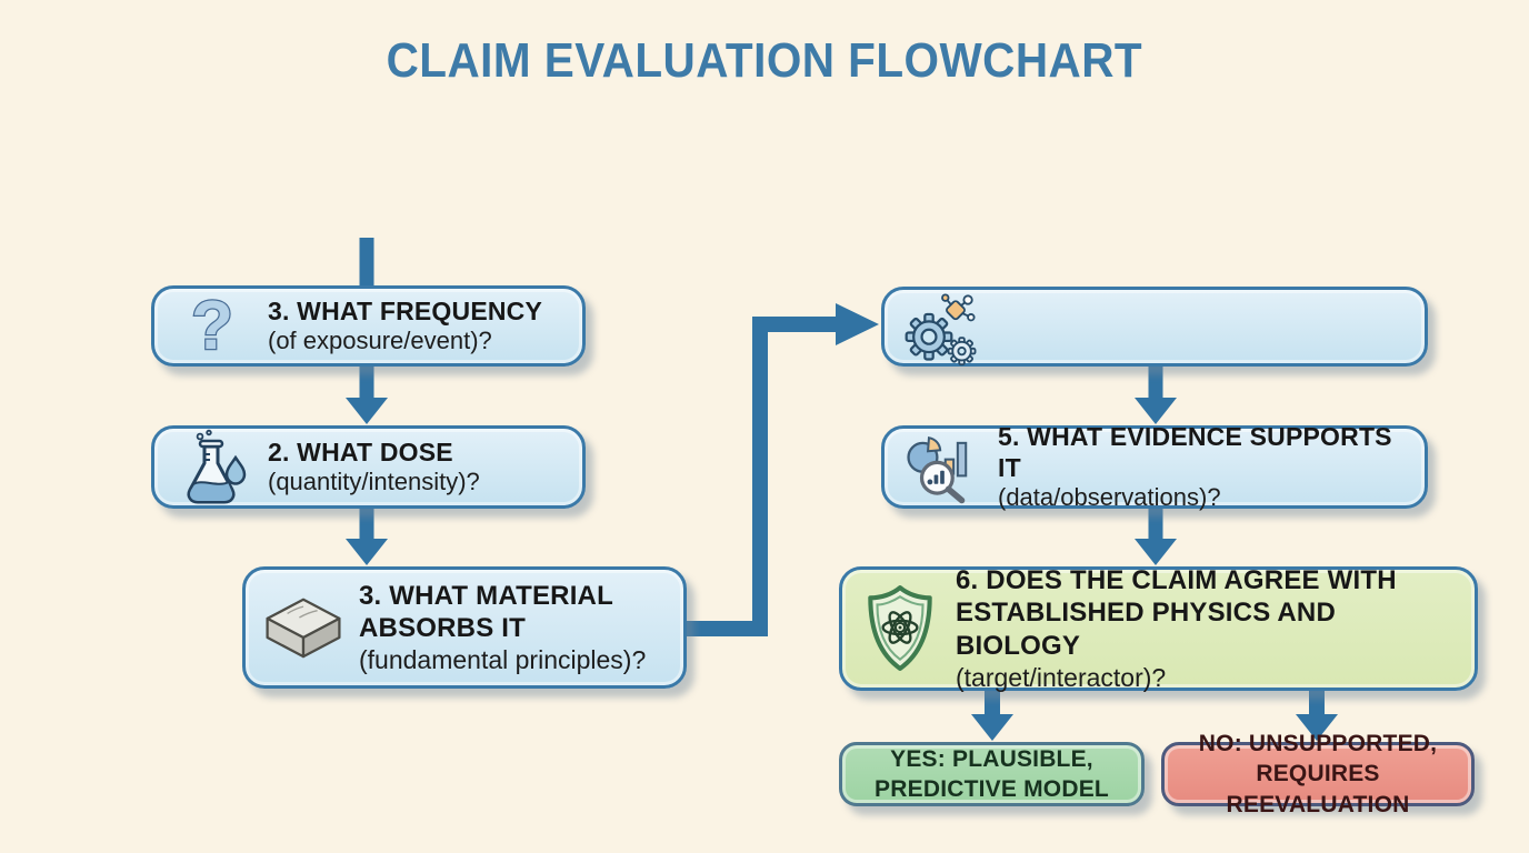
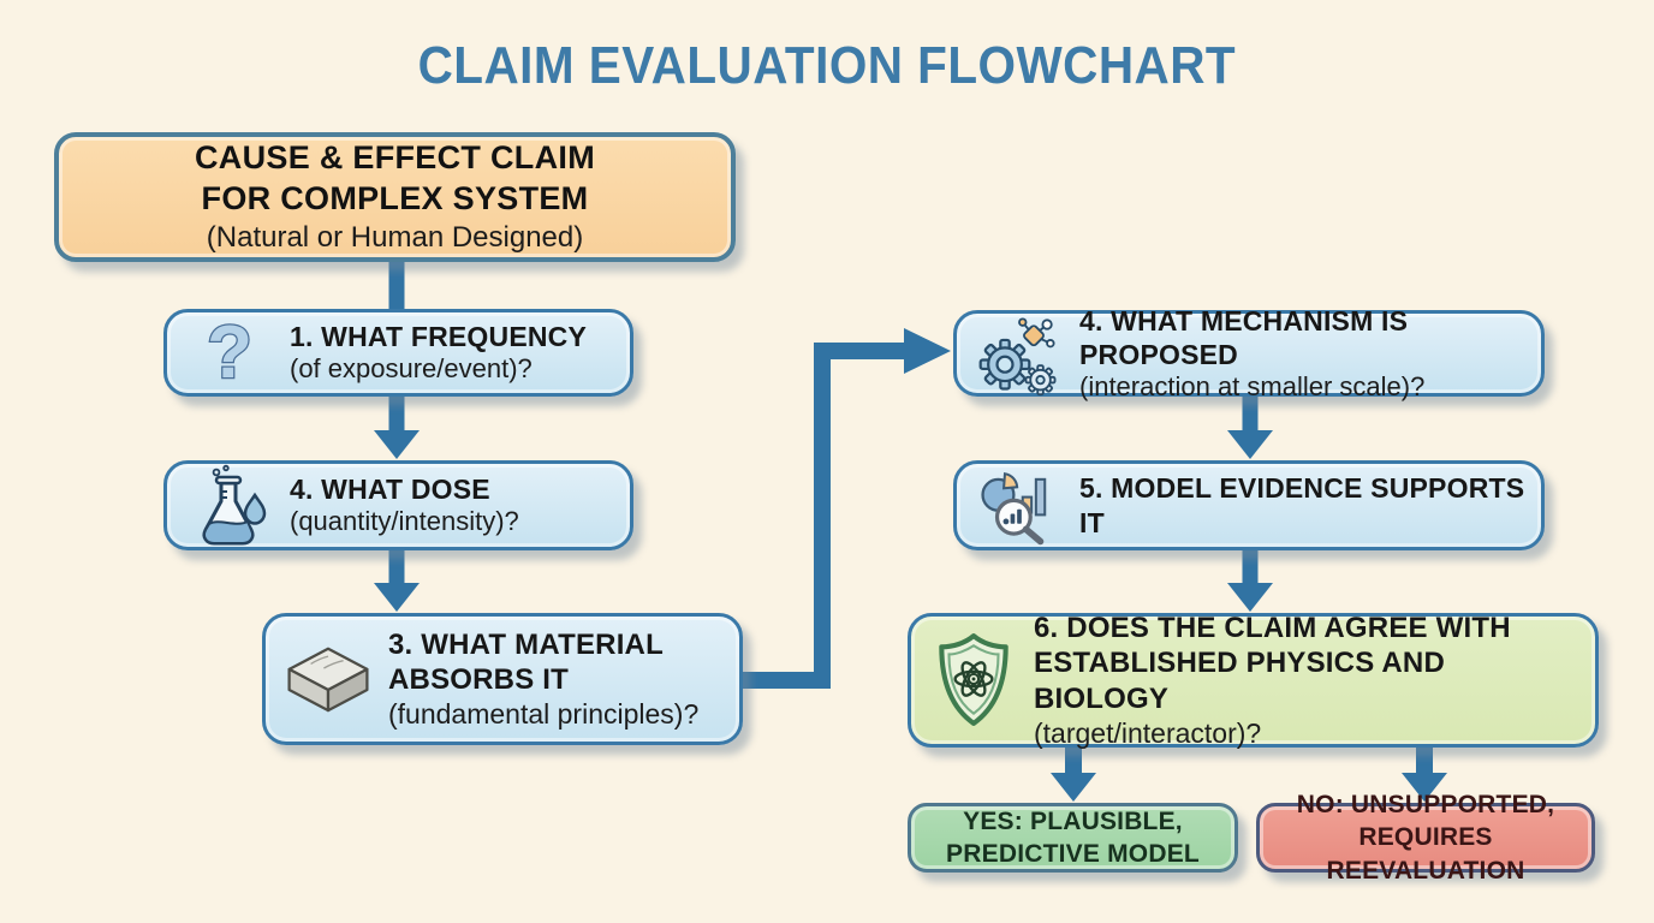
  CLAIM EVALUATION FLOWCHART
+ CAUSE & EFFECT CLAIM
+ FOR COMPLEX SYSTEM
+ (Natural or Human Designed)
  ?
- 3. WHAT FREQUENCY
+ 1. WHAT FREQUENCY
  (of exposure/event)?
- 2. WHAT DOSE
+ 4. WHAT DOSE
  (quantity/intensity)?
  3. WHAT MATERIAL
  ABSORBS IT
  (fundamental principles)?
+ 4. WHAT MECHANISM IS PROPOSED
+ (interaction at smaller scale)?
- 5. WHAT EVIDENCE SUPPORTS IT
+ 5. MODEL EVIDENCE SUPPORTS IT
- (data/observations)?
  6. DOES THE CLAIM AGREE WITH
  ESTABLISHED PHYSICS AND BIOLOGY
  (target/interactor)?
  YES: PLAUSIBLE,
  PREDICTIVE MODEL
  NO: UNSUPPORTED,
  REQUIRES REEVALUATION
